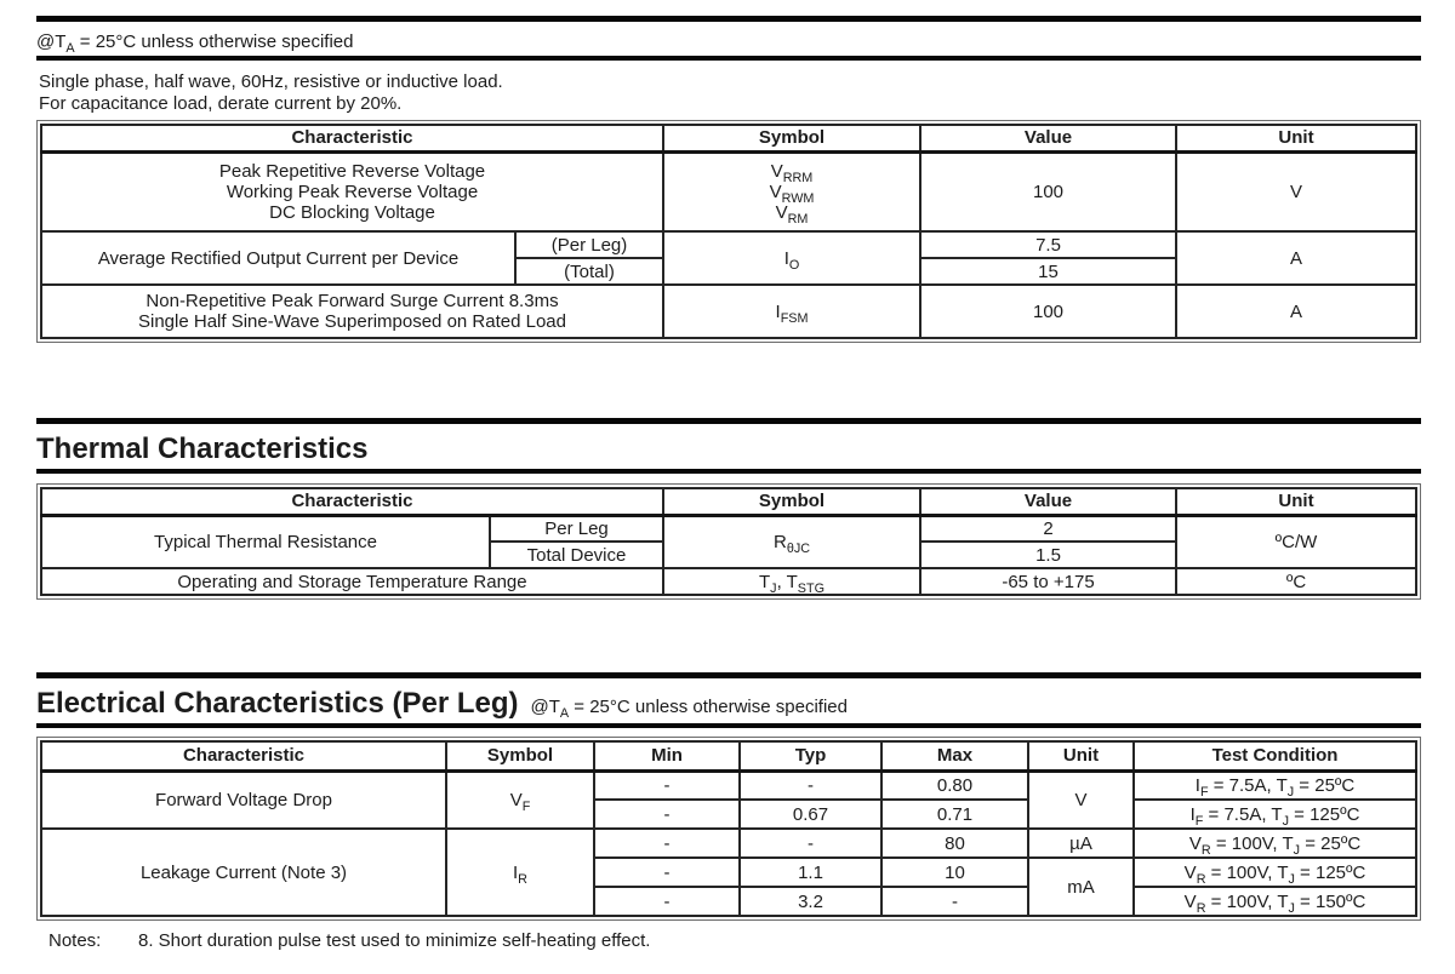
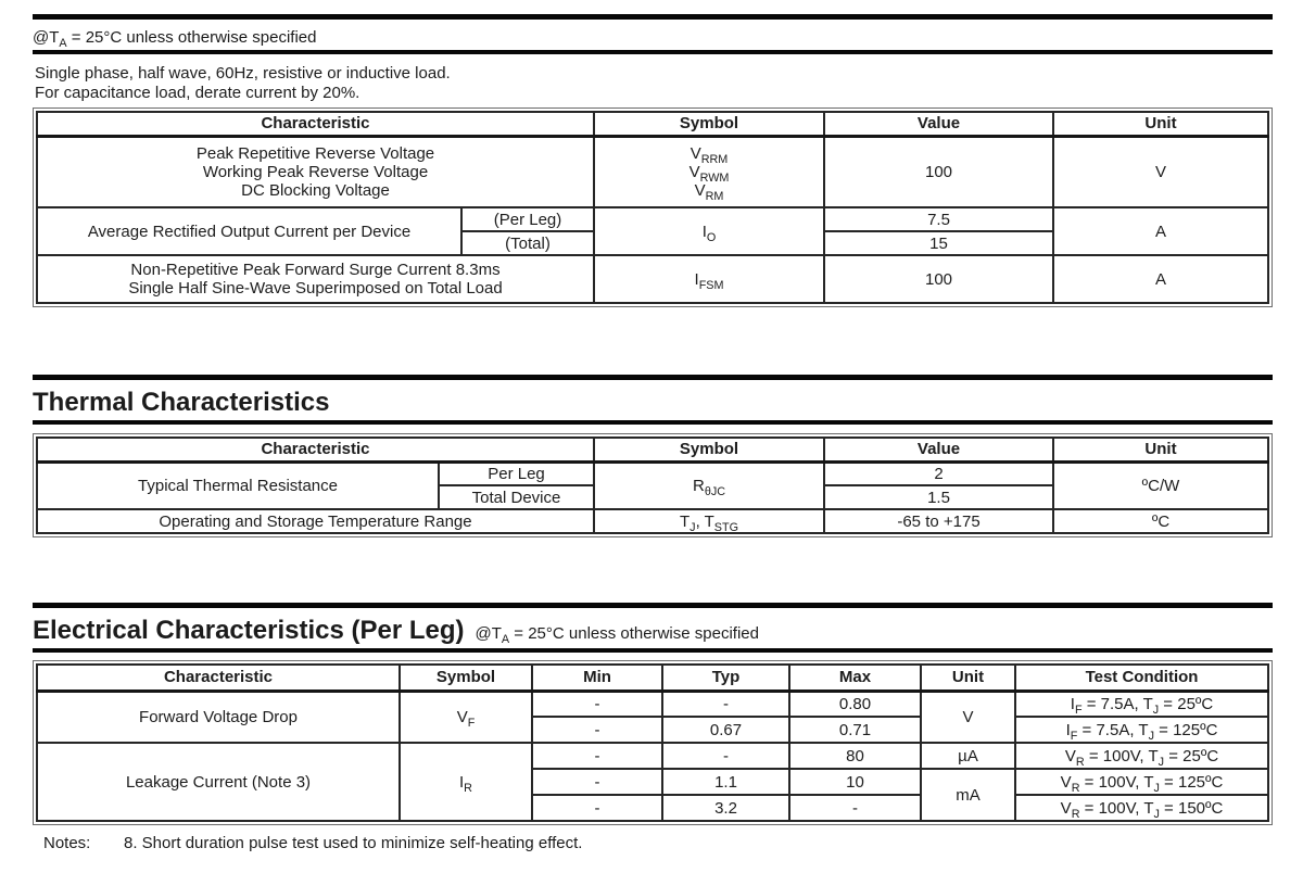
  @TA = 25°C unless otherwise specified
  Single phase, half wave, 60Hz, resistive or inductive load.
  For capacitance load, derate current by 20%.
  Characteristic	Symbol	Value	Unit
  Peak Repetitive Reverse Voltage Working Peak Reverse Voltage DC Blocking Voltage	VRRM VRWM VRM	100	V
  Average Rectified Output Current per Device	(Per Leg)	IO	7.5	A
  (Total)	15
- Non-Repetitive Peak Forward Surge Current 8.3ms Single Half Sine-Wave Superimposed on Rated Load	IFSM	100	A
+ Non-Repetitive Peak Forward Surge Current 8.3ms Single Half Sine-Wave Superimposed on Total Load	IFSM	100	A
  Thermal Characteristics
  Characteristic	Symbol	Value	Unit
  Typical Thermal Resistance	Per Leg	RθJC	2	ºC/W
  Total Device	1.5
  Operating and Storage Temperature Range	TJ, TSTG	-65 to +175	ºC
  Electrical Characteristics (Per Leg)
  @TA = 25°C unless otherwise specified
  Characteristic	Symbol	Min	Typ	Max	Unit	Test Condition
  Forward Voltage Drop	VF	-	-	0.80	V	IF = 7.5A, TJ = 25ºC
  -	0.67	0.71	IF = 7.5A, TJ = 125ºC
  Leakage Current (Note 3)	IR	-	-	80	µA	VR = 100V, TJ = 25ºC
  -	1.1	10	mA	VR = 100V, TJ = 125ºC
  -	3.2	-	VR = 100V, TJ = 150ºC
  Notes:
  8. Short duration pulse test used to minimize self-heating effect.
